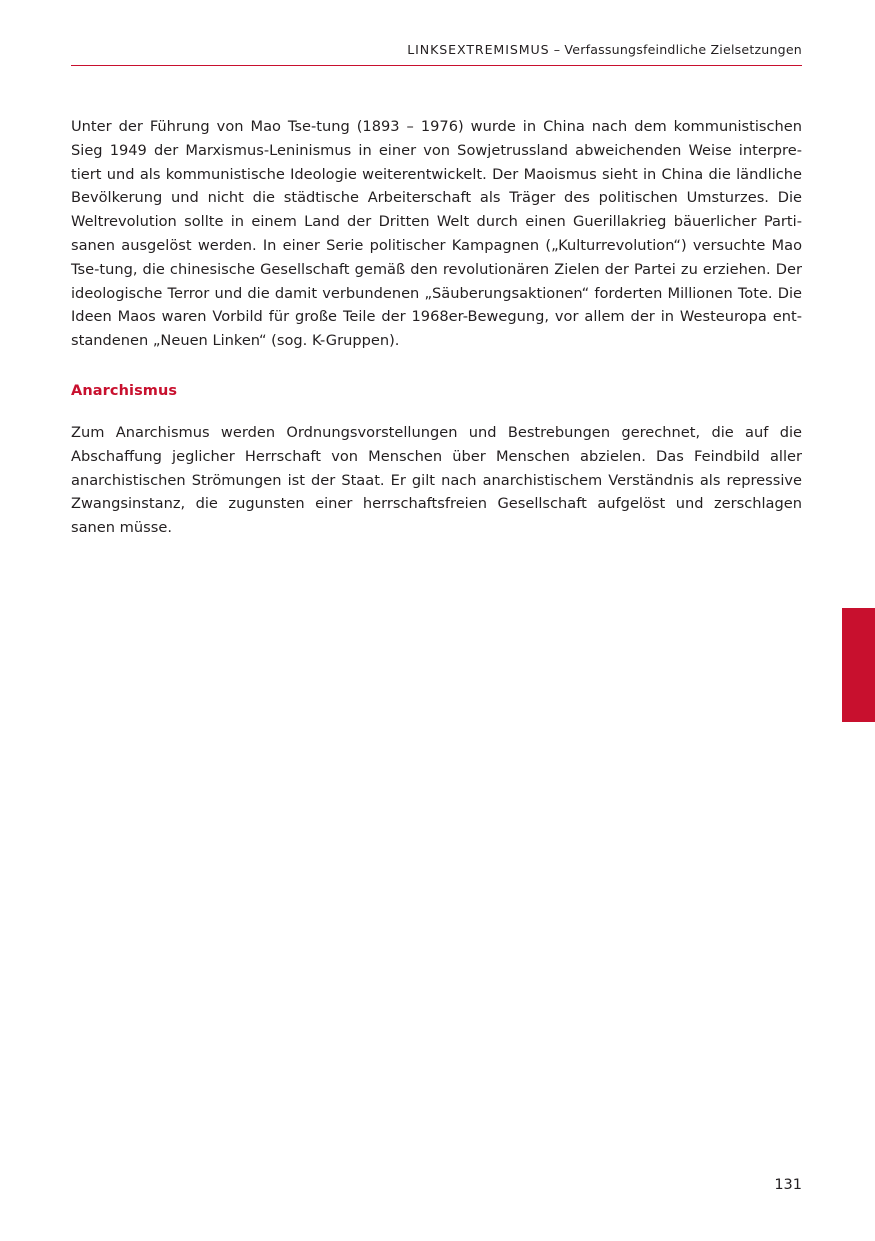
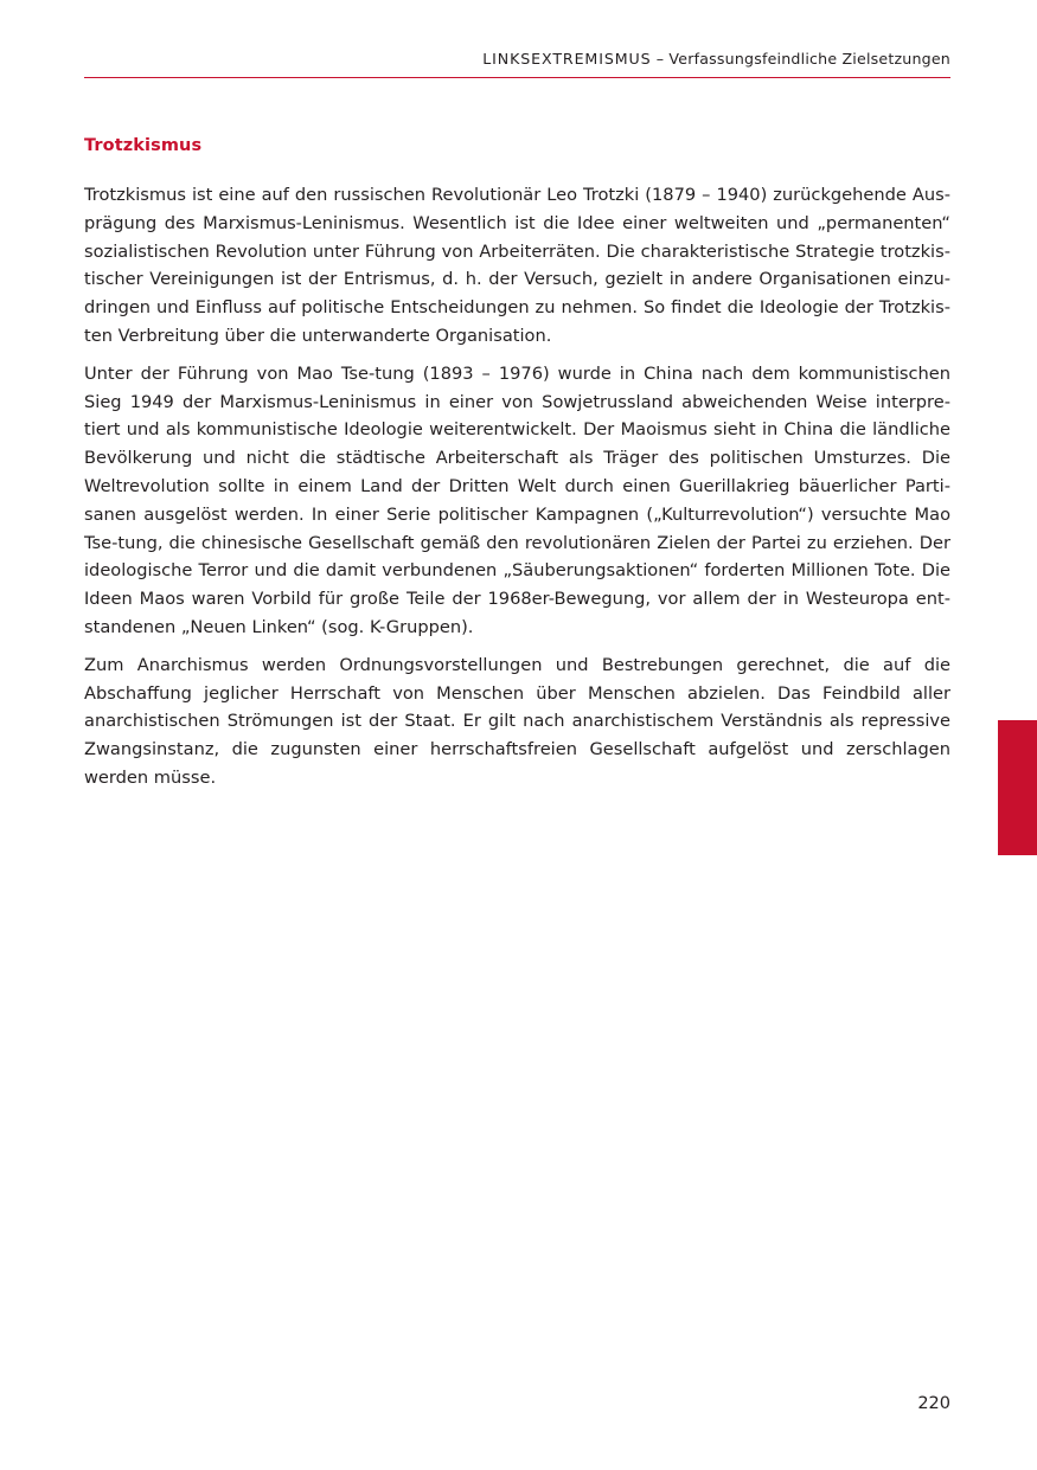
  LINKSEXTREMISMUS – Verfassungsfeindliche Zielsetzungen
+ Trotzkismus
+ Trotzkismus ist eine auf den russischen Revolutionär Leo Trotzki (1879 – 1940) zurückgehende Aus­prägung des Marxismus-Leninismus. Wesentlich ist die Idee einer weltweiten und „permanenten“ sozialistischen Revolution unter Führung von Arbeiterräten. Die charakteristische Strategie trotzkis­tischer Vereinigungen ist der Entrismus, d. h. der Versuch, gezielt in andere Organisationen einzu­dringen und Einfluss auf politische Entscheidungen zu nehmen. So findet die Ideologie der Trotzkis­ten Verbreitung über die unterwanderte Organisation.
  Unter der Führung von Mao Tse-tung (1893 – 1976) wurde in China nach dem kommunistischen Sieg 1949 der Marxismus-Leninismus in einer von Sowjetrussland abweichenden Weise interpre­tiert und als kommunistische Ideologie weiterentwickelt. Der Maoismus sieht in China die ländli­che Bevölkerung und nicht die städtische Arbeiterschaft als Träger des politischen Umsturzes. Die Weltrevolution sollte in einem Land der Dritten Welt durch einen Guerillakrieg bäuerlicher Parti­sanen ausgelöst werden. In einer Serie politischer Kampagnen („Kulturrevolution“) versuchte Mao Tse-tung, die chinesische Gesellschaft gemäß den revolutionären Zielen der Partei zu erziehen. Der ideologische Terror und die damit verbundenen „Säuberungsaktionen“ forderten Millionen Tote. Die Ideen Maos waren Vorbild für große Teile der 1968er-Bewegung, vor allem der in Westeuropa ent­standenen „Neuen Linken“ (sog. K-Gruppen).
- Anarchismus
- Zum Anarchismus werden Ordnungsvorstellungen und Bestrebungen gerechnet, die auf die Abschaf­fung jeglicher Herrschaft von Menschen über Menschen abzielen. Das Feindbild aller anarchistischen Strömungen ist der Staat. Er gilt nach anarchistischem Verständnis als repressive Zwangsinstanz, die zugunsten einer herrschaftsfreien Gesellschaft aufgelöst und zerschlagen sanen müsse.
+ Zum Anarchismus werden Ordnungsvorstellungen und Bestrebungen gerechnet, die auf die Abschaf­fung jeglicher Herrschaft von Menschen über Menschen abzielen. Das Feindbild aller anarchistischen Strömungen ist der Staat. Er gilt nach anarchistischem Verständnis als repressive Zwangsinstanz, die zugunsten einer herrschaftsfreien Gesellschaft aufgelöst und zerschlagen werden müsse.
- 131
+ 220
